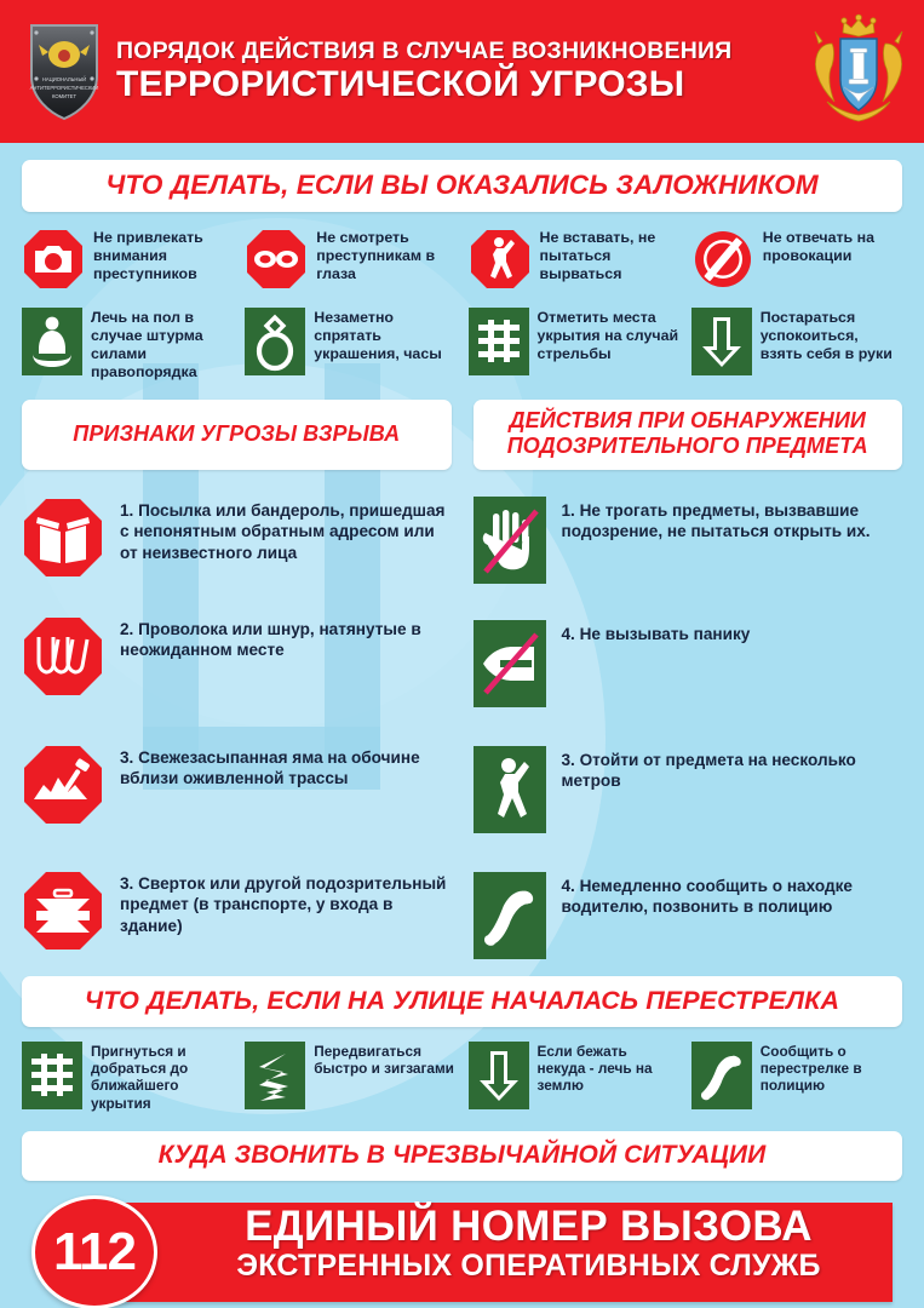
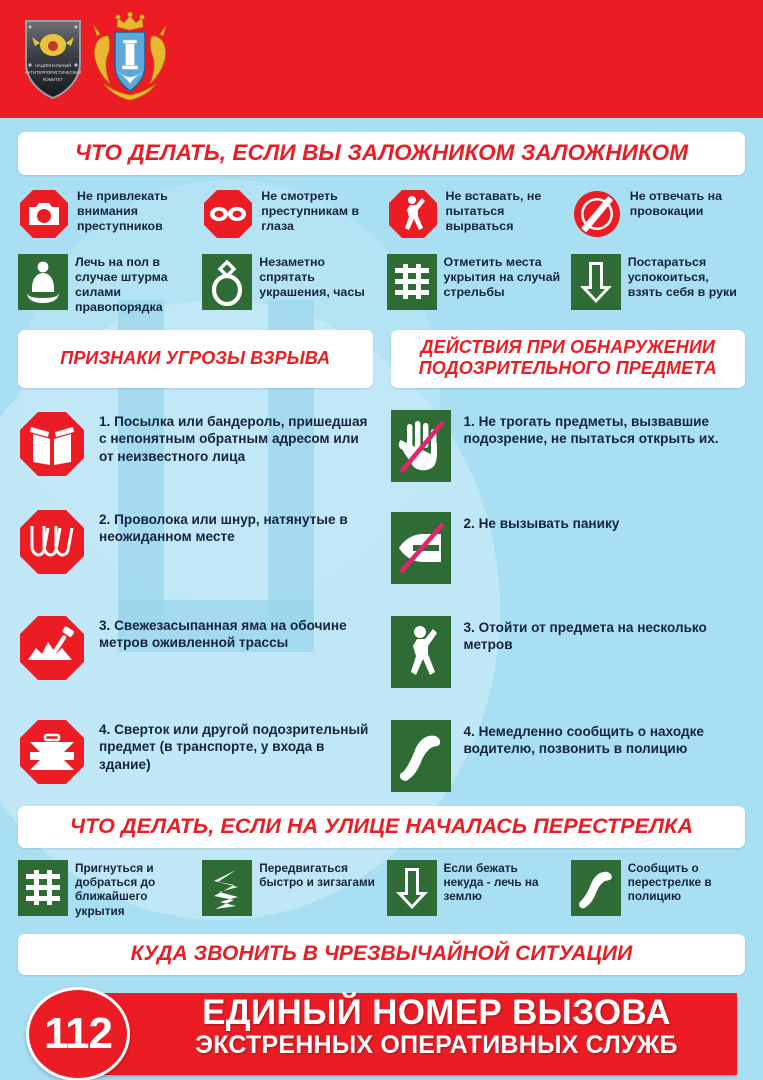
- ПОРЯДОК ДЕЙСТВИЯ В СЛУЧАЕ ВОЗНИКНОВЕНИЯ
- ТЕРРОРИСТИЧЕСКОЙ УГРОЗЫ
- ЧТО ДЕЛАТЬ, ЕСЛИ ВЫ ОКАЗАЛИСЬ ЗАЛОЖНИКОМ
+ ЧТО ДЕЛАТЬ, ЕСЛИ ВЫ ЗАЛОЖНИКОМ ЗАЛОЖНИКОМ
  Не привлекать внимания преступников
  Не смотреть преступникам в глаза
  Не вставать, не пытаться вырваться
  Не отвечать на провокации
  Лечь на пол в случае штурма силами правопорядка
  Незаметно спрятать украшения, часы
  Отметить места укрытия на случай стрельбы
  Постараться успокоиться, взять себя в руки
  ПРИЗНАКИ УГРОЗЫ ВЗРЫВА
  1. Посылка или бандероль, пришедшая с непонятным обратным адресом или от неизвестного лица
  2. Проволока или шнур, натянутые в неожиданном месте
- 3. Свежезасыпанная яма на обочине вблизи оживленной трассы
+ 3. Свежезасыпанная яма на обочине метров оживленной трассы
- 3. Сверток или другой подозрительный предмет (в транспорте, у входа в здание)
+ 4. Сверток или другой подозрительный предмет (в транспорте, у входа в здание)
  ДЕЙСТВИЯ ПРИ ОБНАРУЖЕНИИ
  ПОДОЗРИТЕЛЬНОГО ПРЕДМЕТА
  1. Не трогать предметы, вызвавшие подозрение, не пытаться открыть их.
- 4. Не вызывать панику
+ 2. Не вызывать панику
  3. Отойти от предмета на несколько метров
  4. Немедленно сообщить о находке водителю, позвонить в полицию
  ЧТО ДЕЛАТЬ, ЕСЛИ НА УЛИЦЕ НАЧАЛАСЬ ПЕРЕСТРЕЛКА
  Пригнуться и добраться до ближайшего укрытия
  Передвигаться быстро и зигзагами
  Если бежать некуда - лечь на землю
  Сообщить о перестрелке в полицию
  КУДА ЗВОНИТЬ В ЧРЕЗВЫЧАЙНОЙ СИТУАЦИИ
  ЕДИНЫЙ НОМЕР ВЫЗОВА
  ЭКСТРЕННЫХ ОПЕРАТИВНЫХ СЛУЖБ
  112
